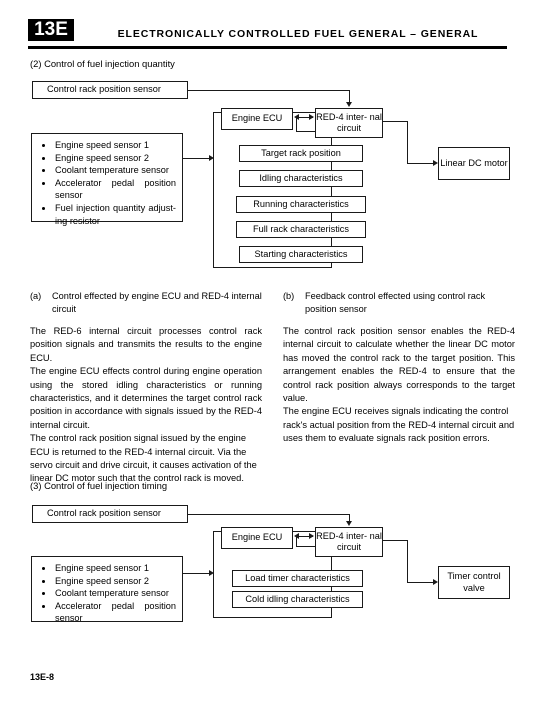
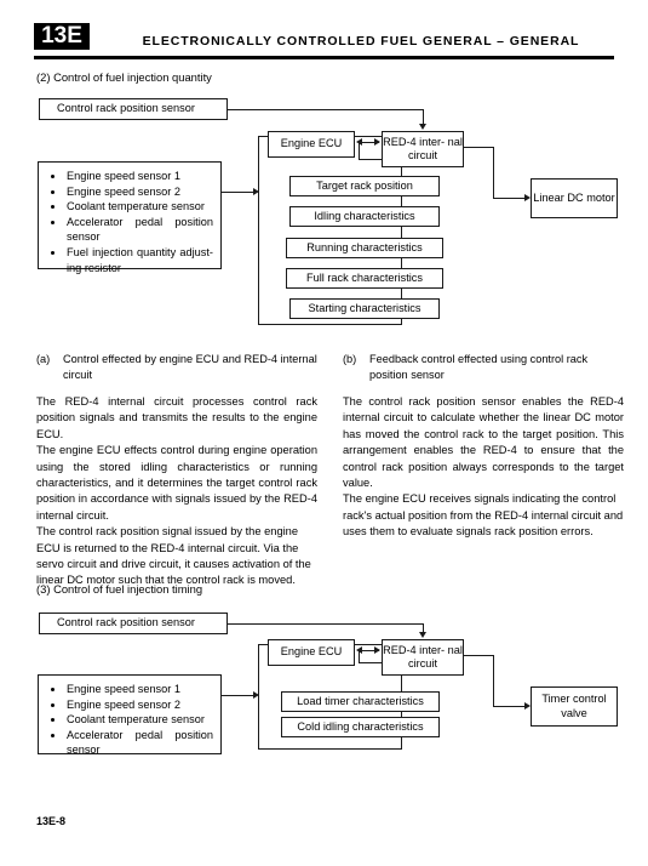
  13E
  ELECTRONICALLY CONTROLLED FUEL GENERAL – GENERAL
  (2) Control of fuel injection quantity
  Control rack position sensor
  Engine speed sensor 1
  Engine speed sensor 2
  Coolant temperature sensor
  Accelerator pedal position sensor
  Fuel injection quantity adjust- ing resistor
  Engine ECU
  RED-4 inter- nal circuit
  Target rack position
  Idling characteristics
  Running characteristics
  Full rack characteristics
  Starting characteristics
  Linear DC motor
  (a)
  Control effected by engine ECU and RED-4 internal circuit
- The RED-6 internal circuit processes control rack position signals and transmits the results to the engine ECU.
+ The RED-4 internal circuit processes control rack position signals and transmits the results to the engine ECU.
  The engine ECU effects control during engine operation using the stored idling characteristics or running characteristics, and it determines the target control rack position in accordance with signals issued by the RED-4 internal circuit.
  The control rack position signal issued by the engine ECU is returned to the RED-4 internal circuit. Via the servo circuit and drive circuit, it causes activation of the linear DC motor such that the control rack is moved.
  (b)
  Feedback control effected using control rack position sensor
  The control rack position sensor enables the RED-4 internal circuit to calculate whether the linear DC motor has moved the control rack to the target position. This arrangement enables the RED-4 to ensure that the control rack position always corresponds to the target value.
  The engine ECU receives signals indicating the control rack's actual position from the RED-4 internal circuit and uses them to evaluate signals rack position errors.
  (3) Control of fuel injection timing
  Control rack position sensor
  Engine speed sensor 1
  Engine speed sensor 2
  Coolant temperature sensor
  Accelerator pedal position sensor
  Engine ECU
  RED-4 inter- nal circuit
  Load timer characteristics
  Cold idling characteristics
  Timer control valve
  13E-8
